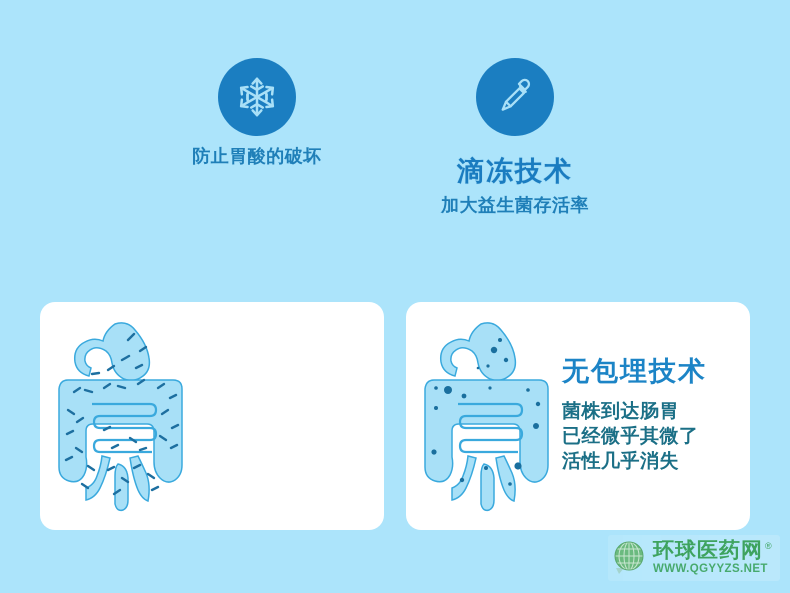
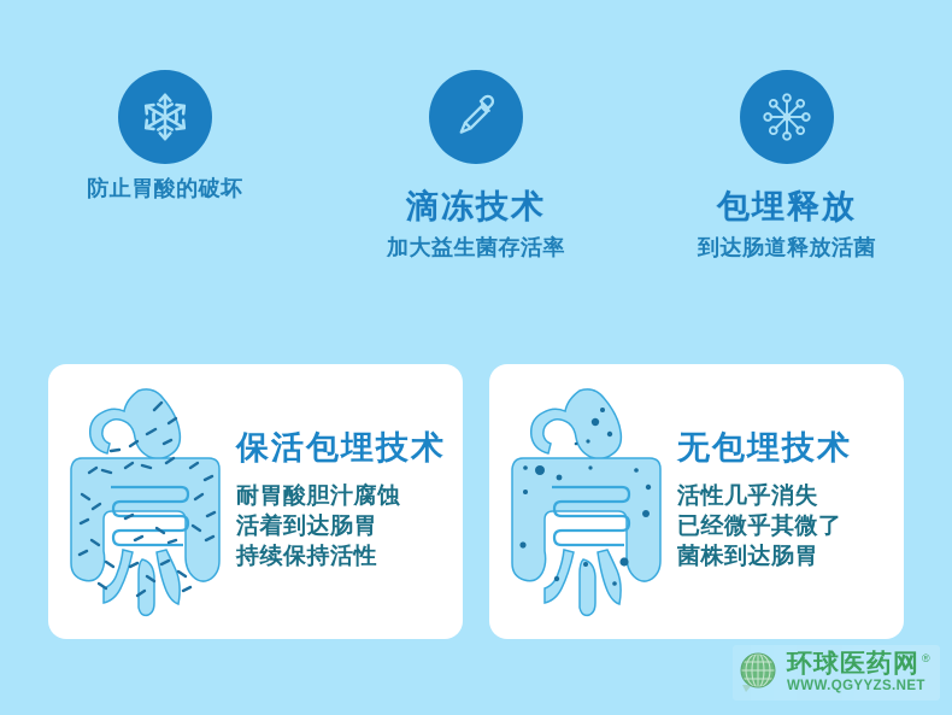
  防止胃酸的破坏
  滴冻技术
  加大益生菌存活率
+ 包埋释放
+ 到达肠道释放活菌
+ 保活包埋技术
+ 耐胃酸胆汁腐蚀
+ 活着到达肠胃
+ 持续保持活性
  无包埋技术
- 菌株到达肠胃
+ 活性几乎消失
  已经微乎其微了
- 活性几乎消失
+ 菌株到达肠胃
  环球医药网 ®
  WWW.QGYYZS.NET
